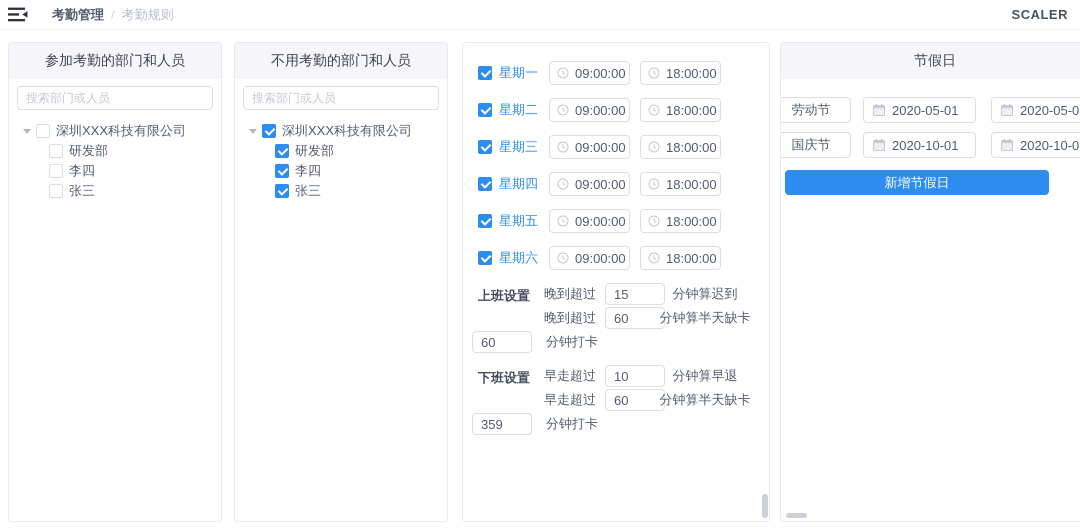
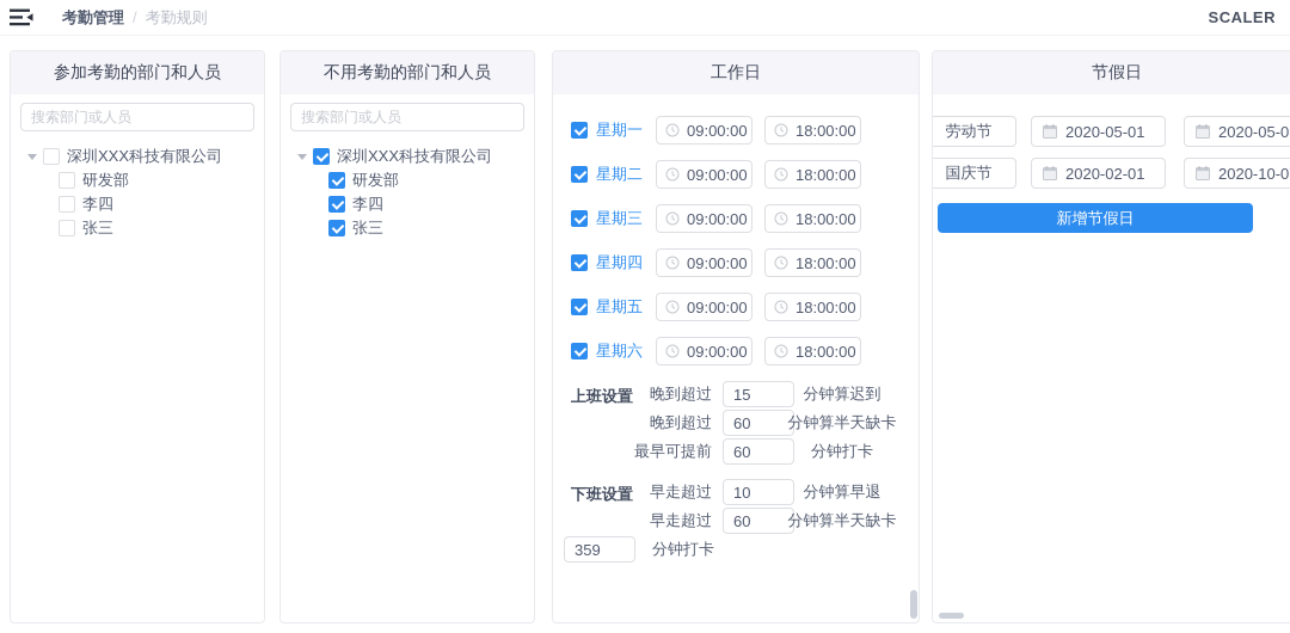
  考勤管理
  /
  考勤规则
  SCALER
  参加考勤的部门和人员
  搜索部门或人员
  深圳XXX科技有限公司
  研发部
  李四
  张三
  不用考勤的部门和人员
  搜索部门或人员
  深圳XXX科技有限公司
  研发部
  李四
  张三
+ 工作日
  星期一
  09:00:00
  18:00:00
  星期二
  09:00:00
  18:00:00
  星期三
  09:00:00
  18:00:00
  星期四
  09:00:00
  18:00:00
  星期五
  09:00:00
  18:00:00
  星期六
  09:00:00
  18:00:00
  上班设置
  晚到超过
  15
  分钟算迟到
  晚到超过
  60
  分钟算半天缺卡
+ 最早可提前
  60
  分钟打卡
  下班设置
  早走超过
  10
  分钟算早退
  早走超过
  60
  分钟算半天缺卡
  359
  分钟打卡
  节假日
  劳动节
  2020-05-01
  2020-05-0
  国庆节
- 2020-10-01
+ 2020-02-01
  2020-10-0
  新增节假日
